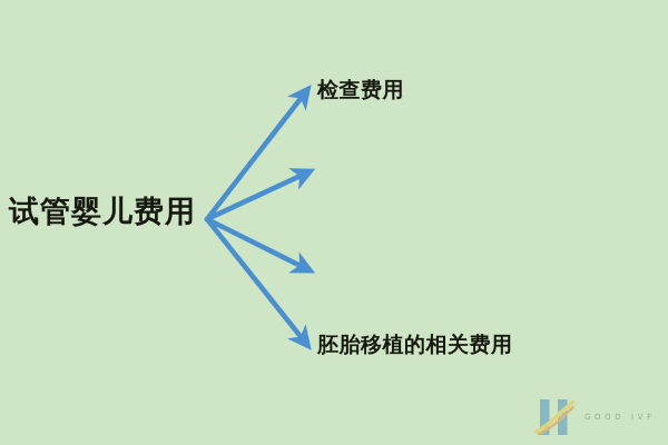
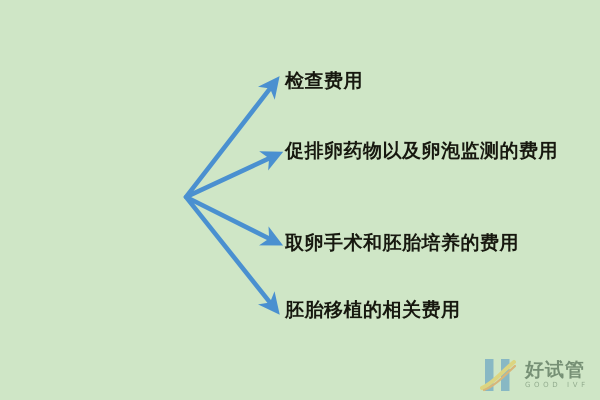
- 试管婴儿费用
  检查费用
+ 促排卵药物以及卵泡监测的费用
+ 取卵手术和胚胎培养的费用
  胚胎移植的相关费用
+ 好试管
  GOOD IVF
